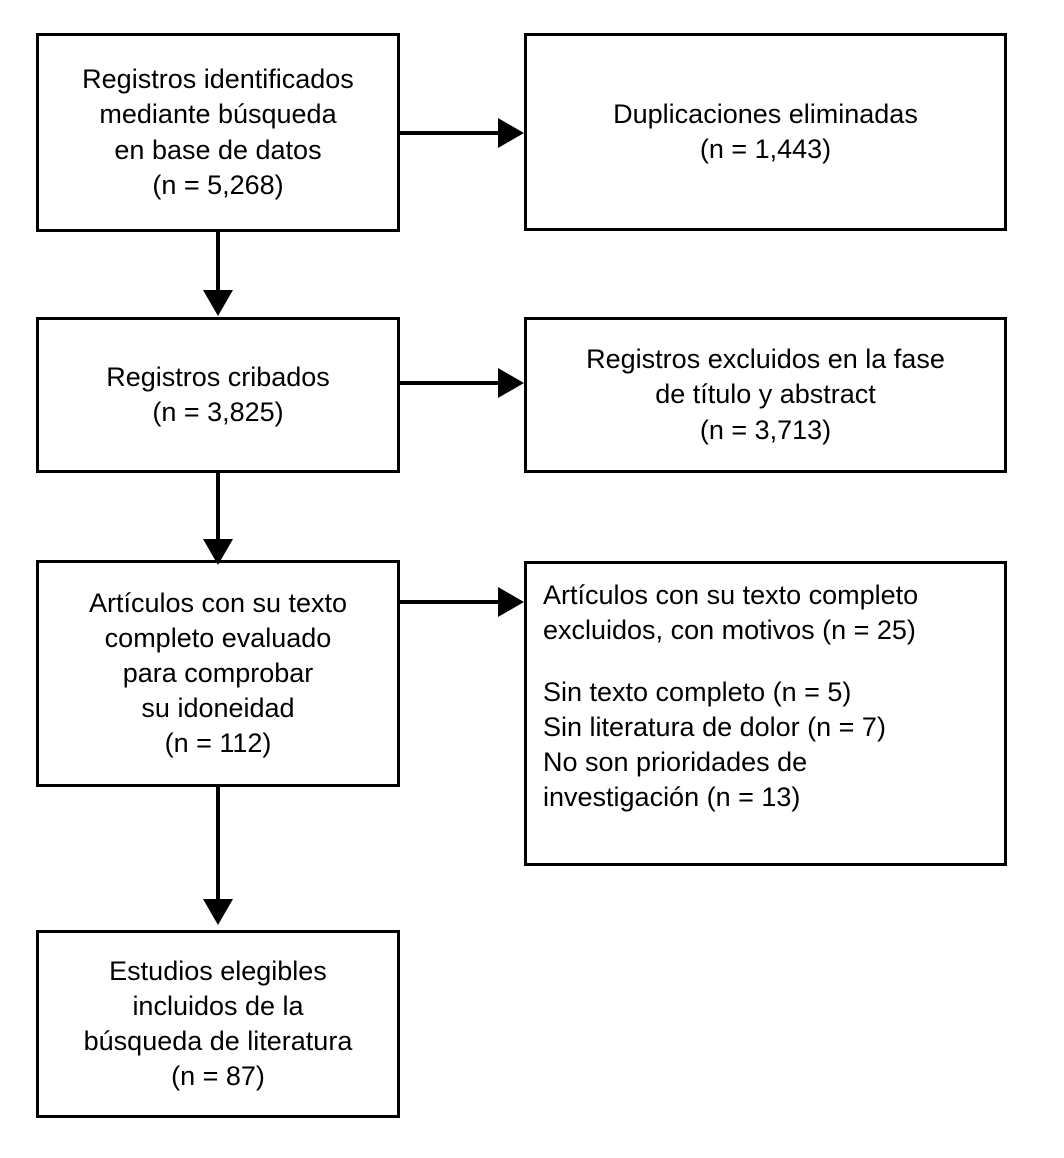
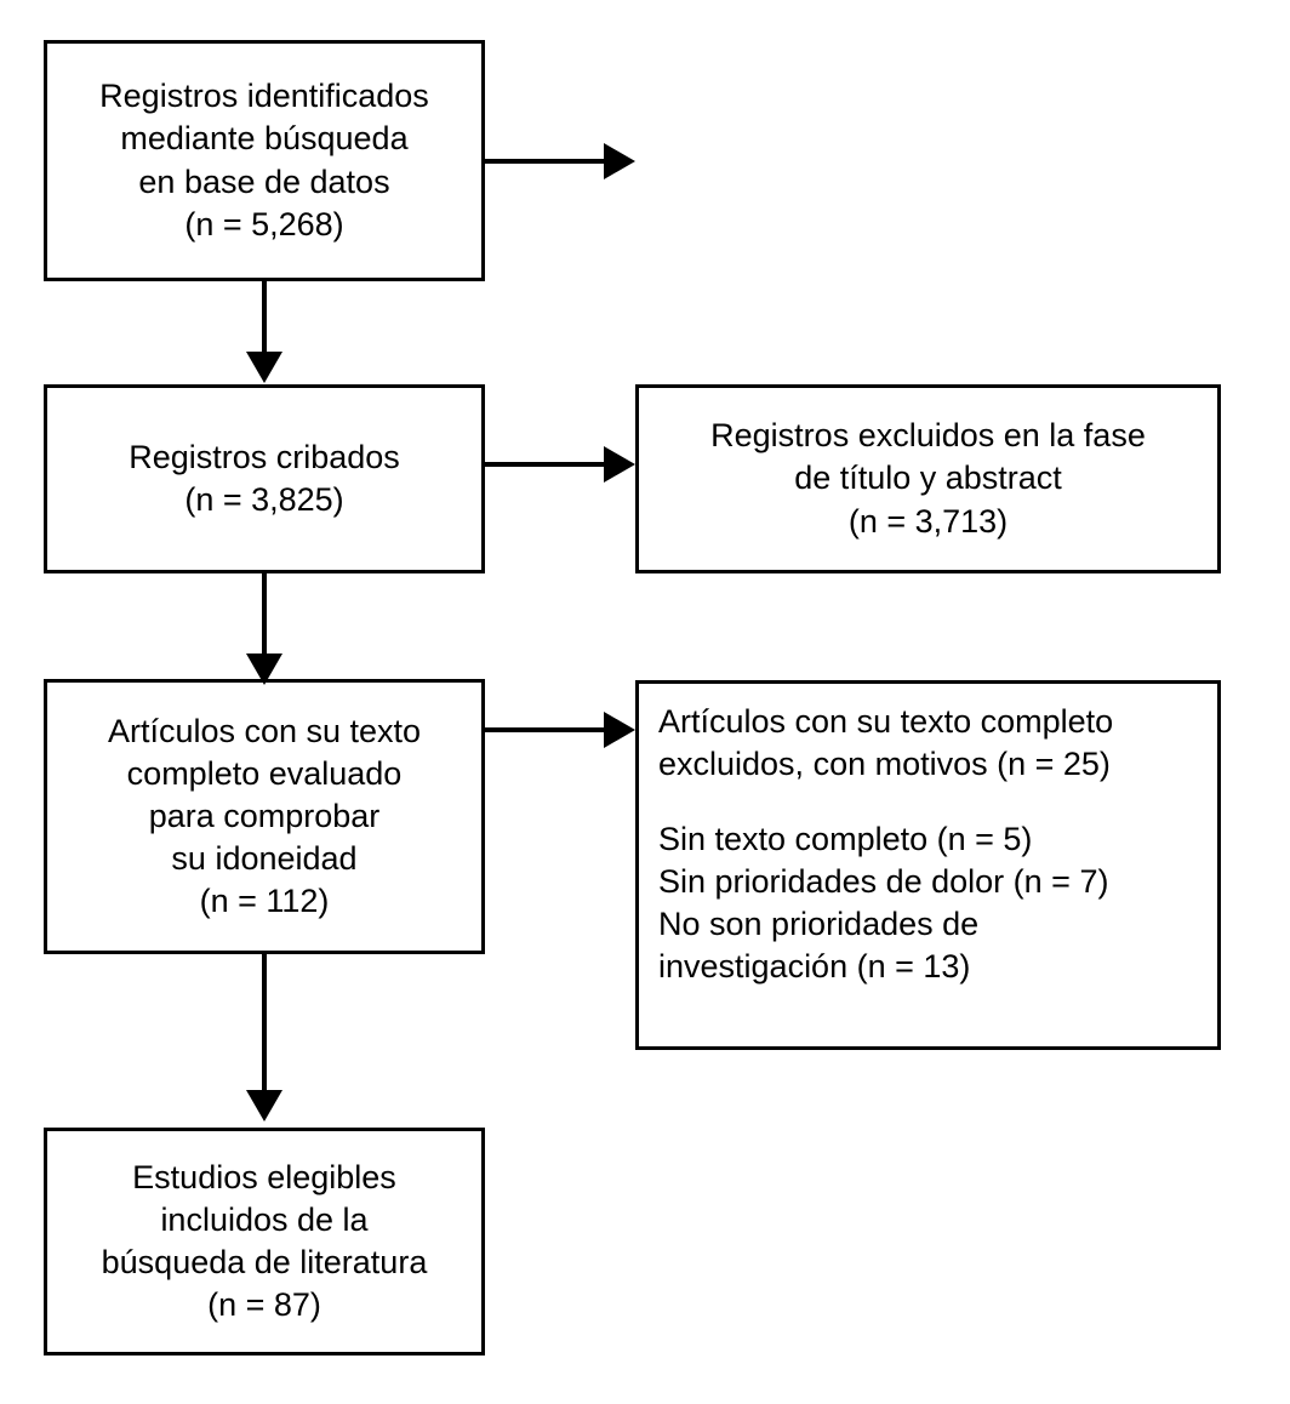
  Registros identificados
  mediante búsqueda
  en base de datos
  (n = 5,268)
- Duplicaciones eliminadas
- (n = 1,443)
  Registros cribados
  (n = 3,825)
  Registros excluidos en la fase
  de título y abstract
  (n = 3,713)
  Artículos con su texto
  completo evaluado
  para comprobar
  su idoneidad
  (n = 112)
  Artículos con su texto completo
  excluidos, con motivos (n = 25)
  Sin texto completo (n = 5)
- Sin literatura de dolor (n = 7)
+ Sin prioridades de dolor (n = 7)
  No son prioridades de
  investigación (n = 13)
  Estudios elegibles
  incluidos de la
  búsqueda de literatura
  (n = 87)
